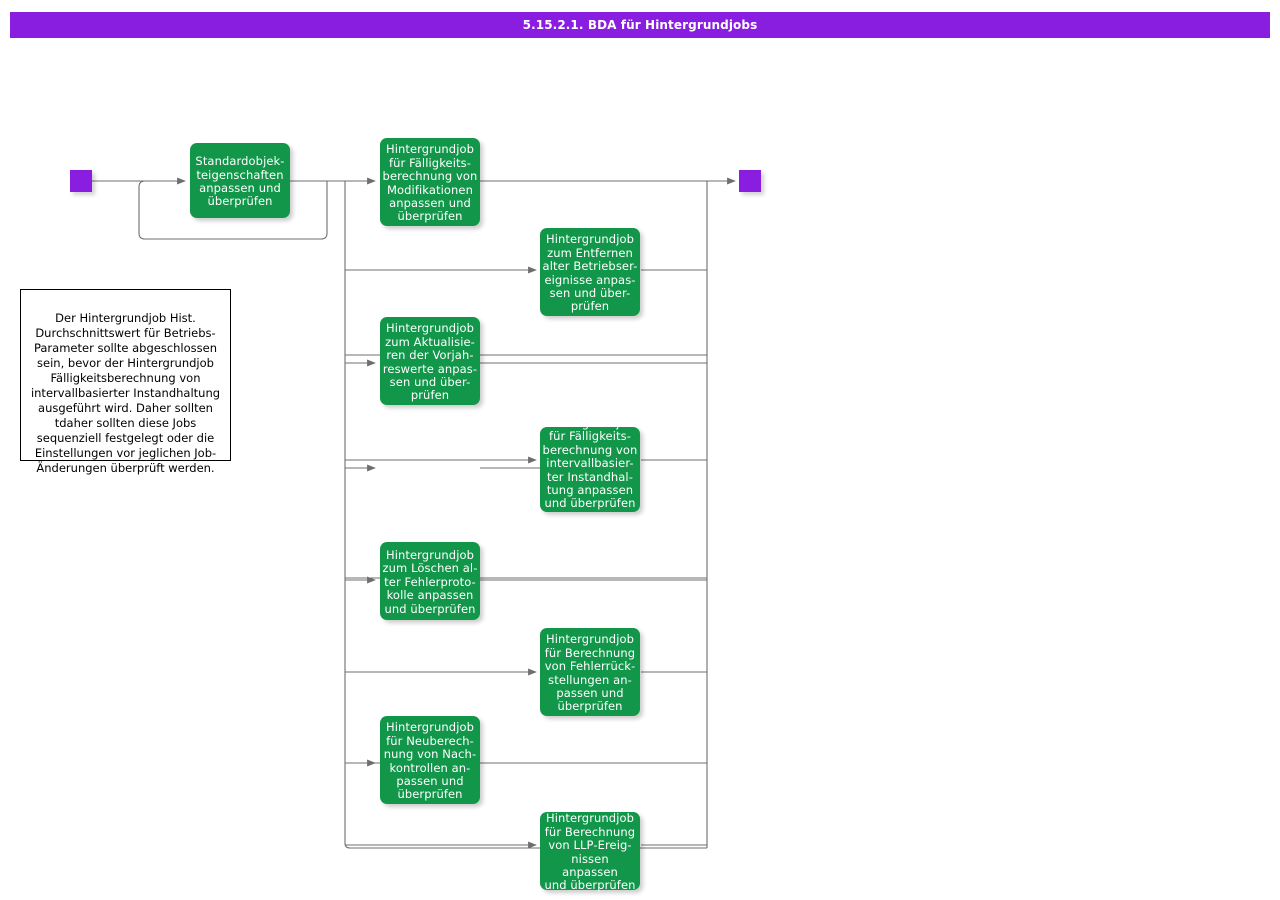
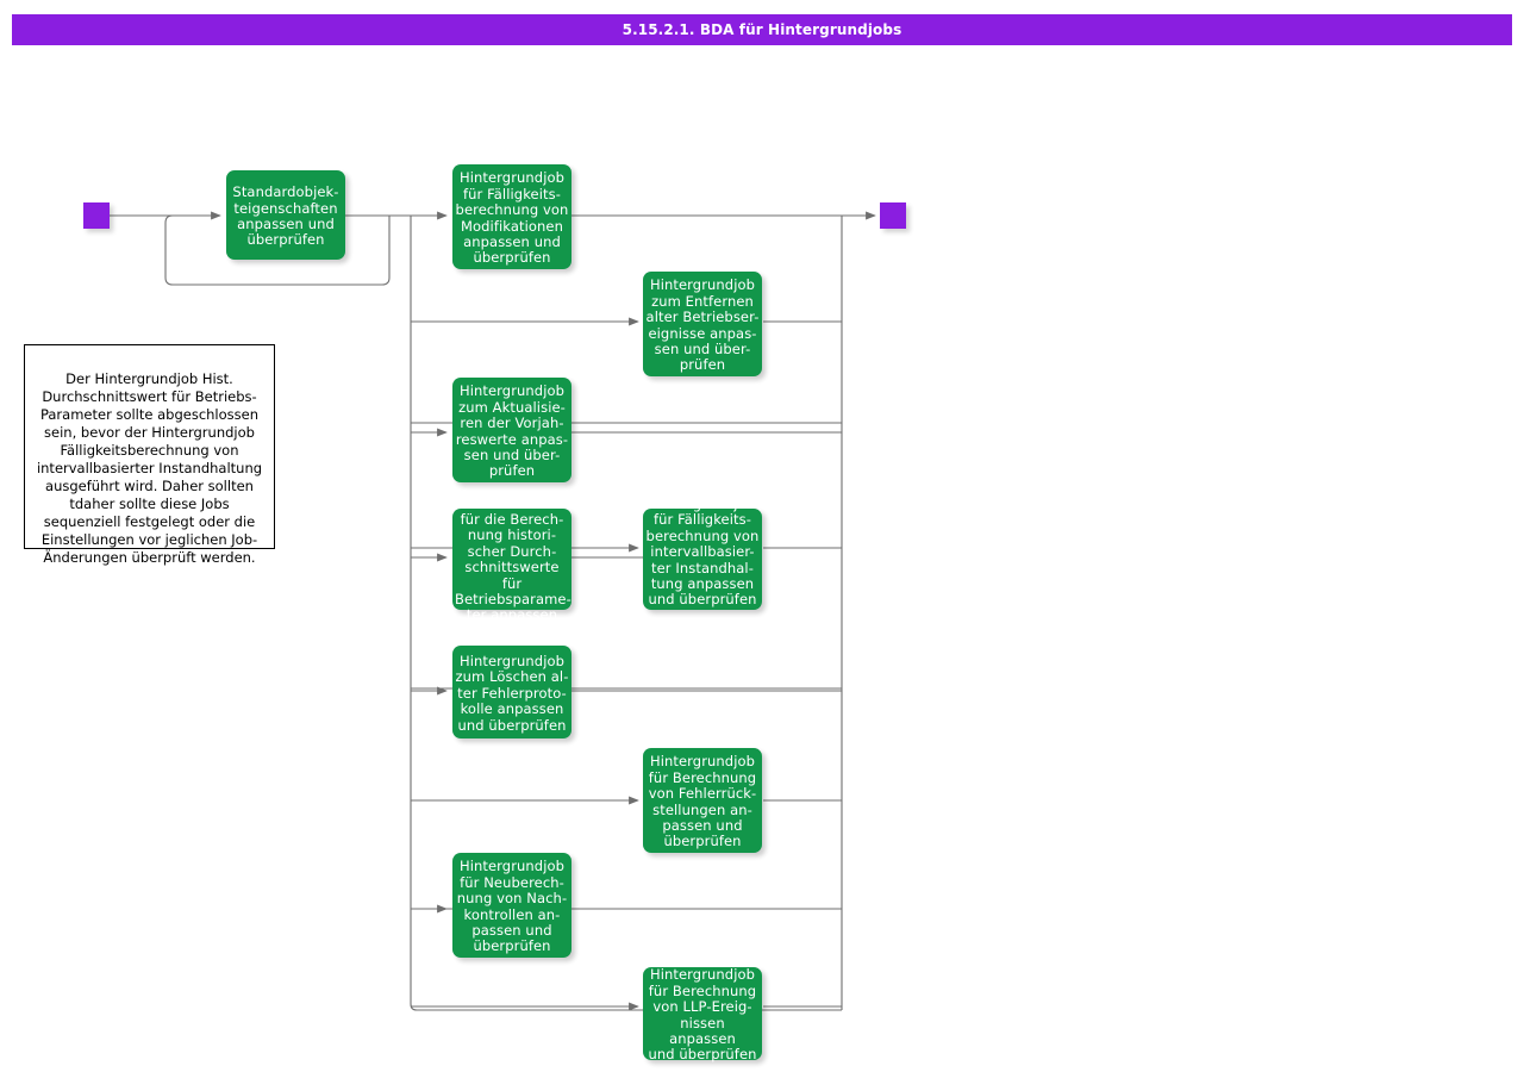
  5.15.2.1. BDA für Hintergrundjobs
  Standardobjek-
  teigenschaften
  anpassen und
  überprüfen
  Hintergrundjob
  für Fälligkeits-
  berechnung von
  Modifikationen
  anpassen und
  überprüfen
  Hintergrundjob
  zum Entfernen
  alter Betriebser-
  eignisse anpas-
  sen und über-
  prüfen
  Hintergrundjob
  zum Aktualisie-
  ren der Vorjah-
  reswerte anpas-
  sen und über-
  prüfen
+ für die Berech-
+ nung histori-
+ scher Durch-
+ schnittswerte für
+ Betriebsparame-
+ ter anpassen
  Hintergrundjob
  für Fälligkeits-
  berechnung von
  intervallbasier-
  ter Instandhal-
  tung anpassen
  und überprüfen
  Hintergrundjob
  zum Löschen al-
  ter Fehlerproto-
  kolle anpassen
  und überprüfen
  Hintergrundjob
  für Berechnung
  von Fehlerrück-
  stellungen an-
  passen und
  überprüfen
  Hintergrundjob
  für Neuberech-
  nung von Nach-
  kontrollen an-
  passen und
  überprüfen
  Hintergrundjob
  für Berechnung
  von LLP-Ereig-
  nissen anpassen
  und überprüfen
- Der Hintergrundjob Hist. Durchschnittswert für Betriebs-Parameter sollte abgeschlossen sein, bevor der Hintergrundjob Fälligkeitsberechnung von intervallbasierter Instandhaltung ausgeführt wird. Daher sollten tdaher sollten diese Jobs sequenziell festgelegt oder die Einstellungen vor jeglichen Job-Änderungen überprüft werden.
+ Der Hintergrundjob Hist. Durchschnittswert für Betriebs-Parameter sollte abgeschlossen sein, bevor der Hintergrundjob Fälligkeitsberechnung von intervallbasierter Instandhaltung ausgeführt wird. Daher sollten tdaher sollte diese Jobs sequenziell festgelegt oder die Einstellungen vor jeglichen Job-Änderungen überprüft werden.
